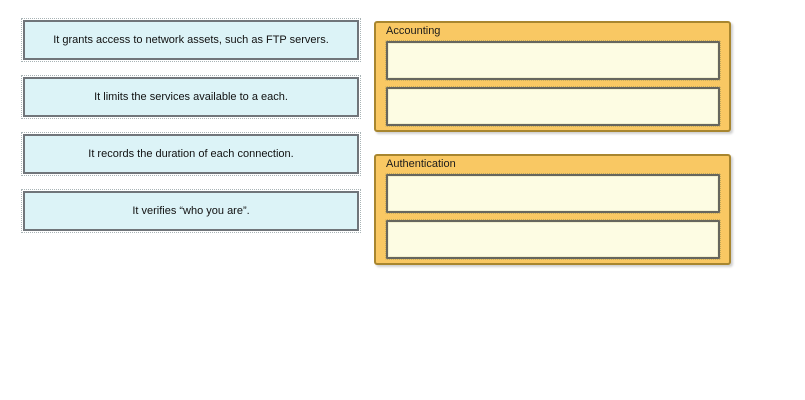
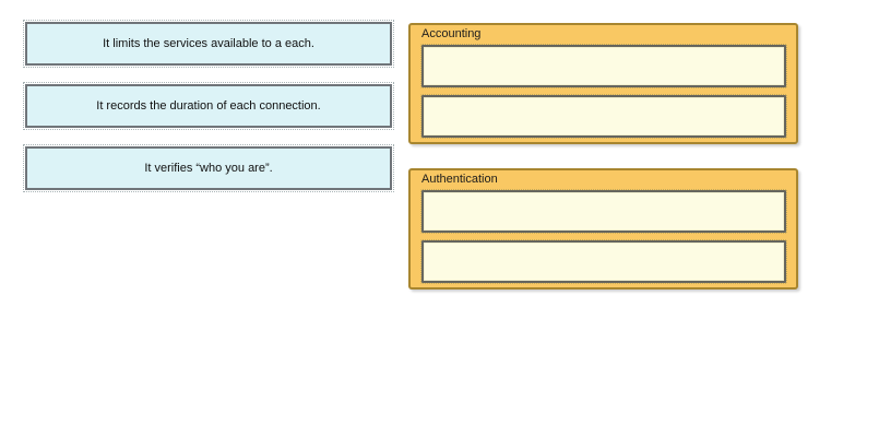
- It grants access to network assets, such as FTP servers.
  It limits the services available to a each.
  It records the duration of each connection.
  It verifies “who you are”.
  Accounting
  Authentication
